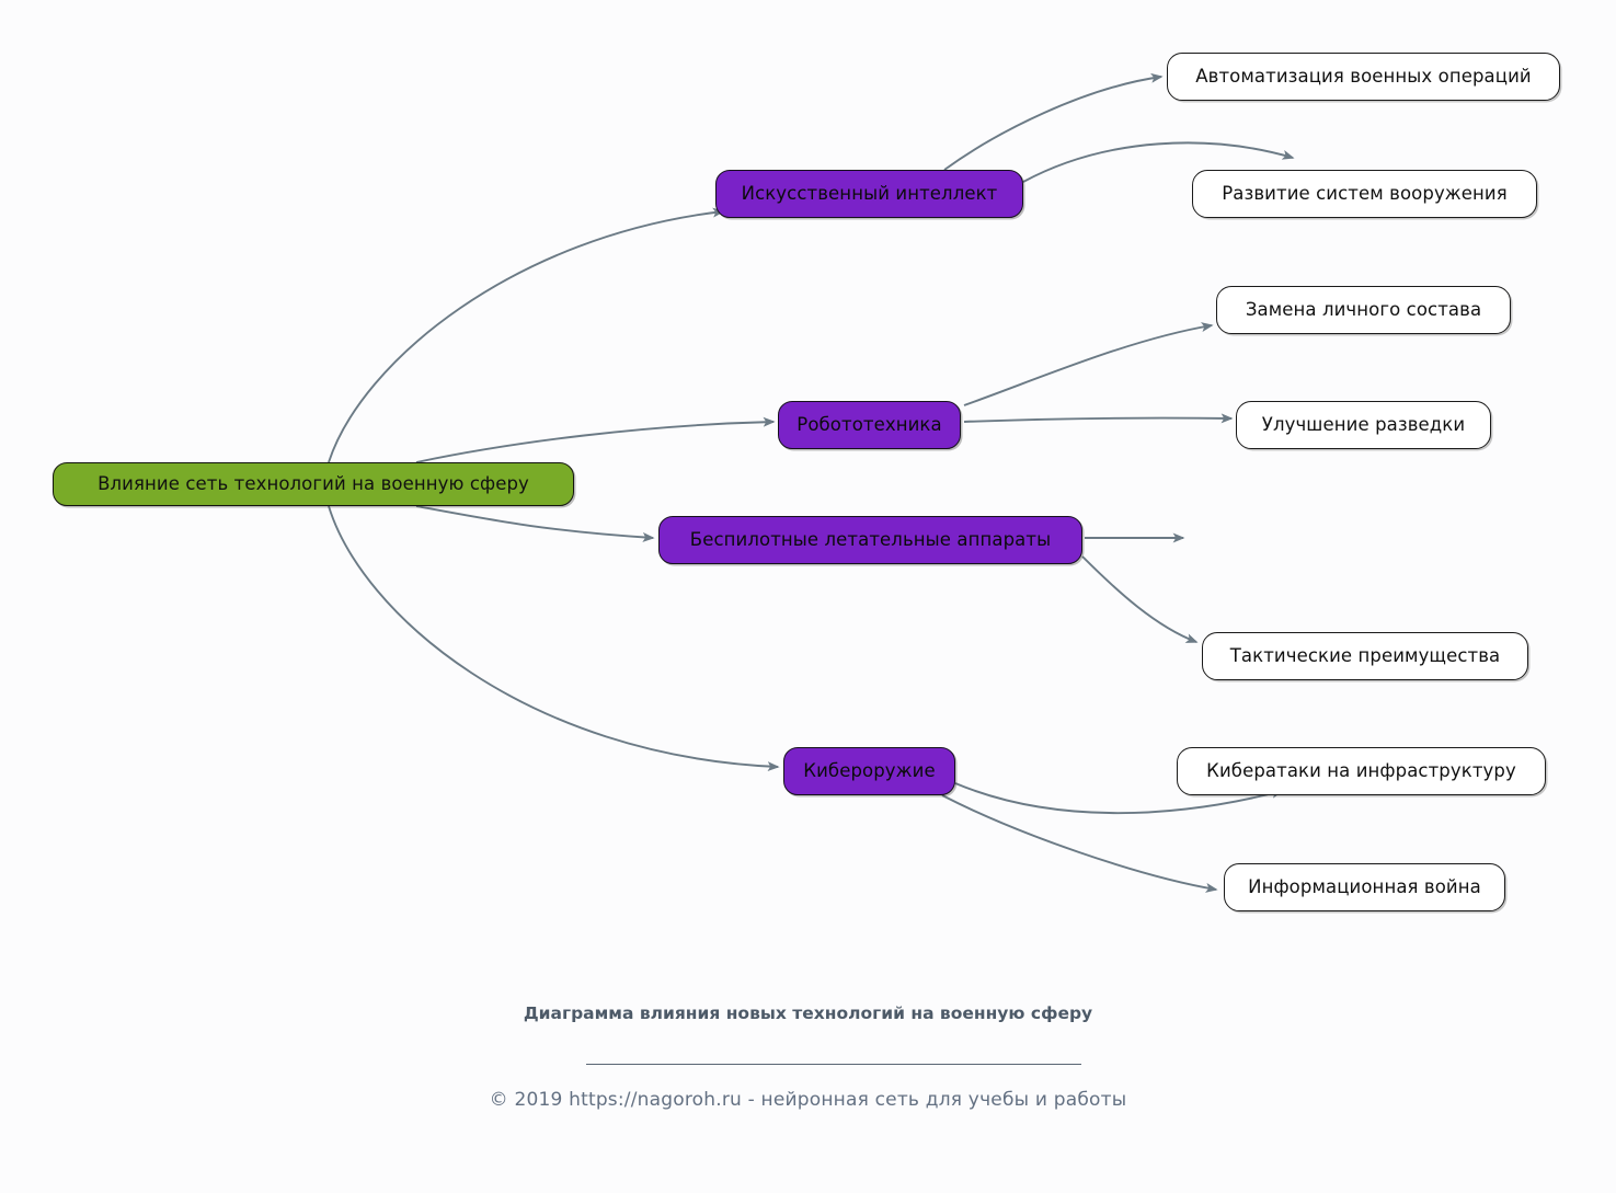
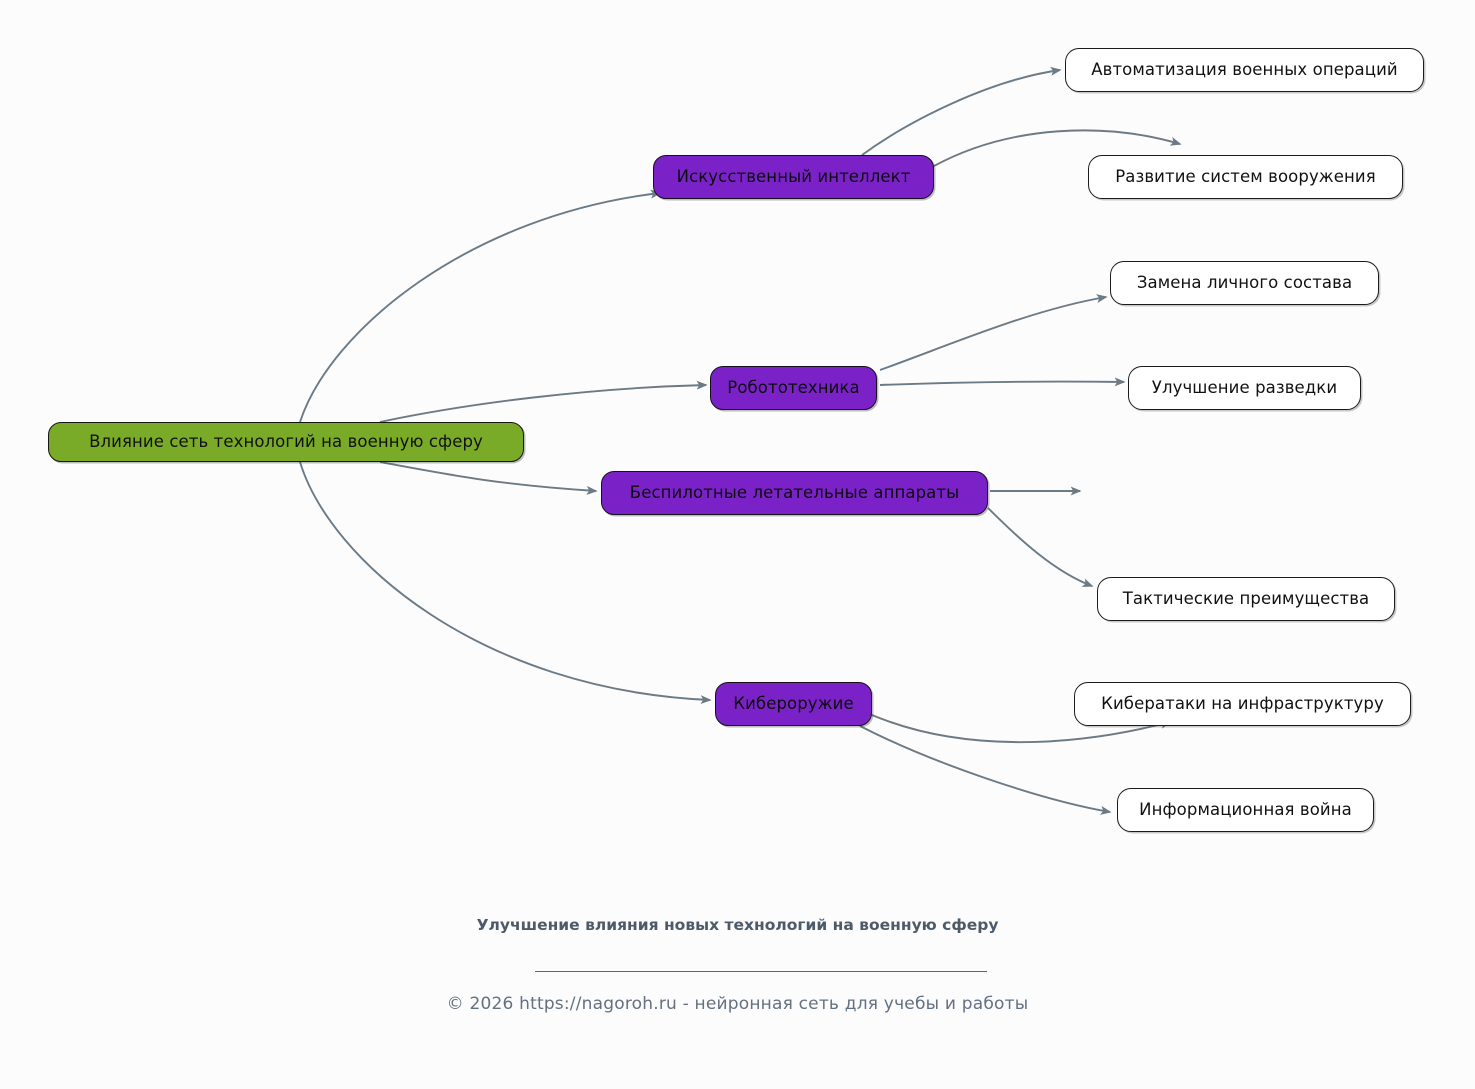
  Влияние сеть технологий на военную сферу
  Искусственный интеллект
  Автоматизация военных операций
  Развитие систем вооружения
  Робототехника
  Замена личного состава
  Улучшение разведки
  Беспилотные летательные аппараты
  Тактические преимущества
  Кибероружие
  Кибератаки на инфраструктуру
  Информационная война
- Диаграмма влияния новых технологий на военную сферу
+ Улучшение влияния новых технологий на военную сферу
- © 2019 https://nagoroh.ru - нейронная сеть для учебы и работы
+ © 2026 https://nagoroh.ru - нейронная сеть для учебы и работы
